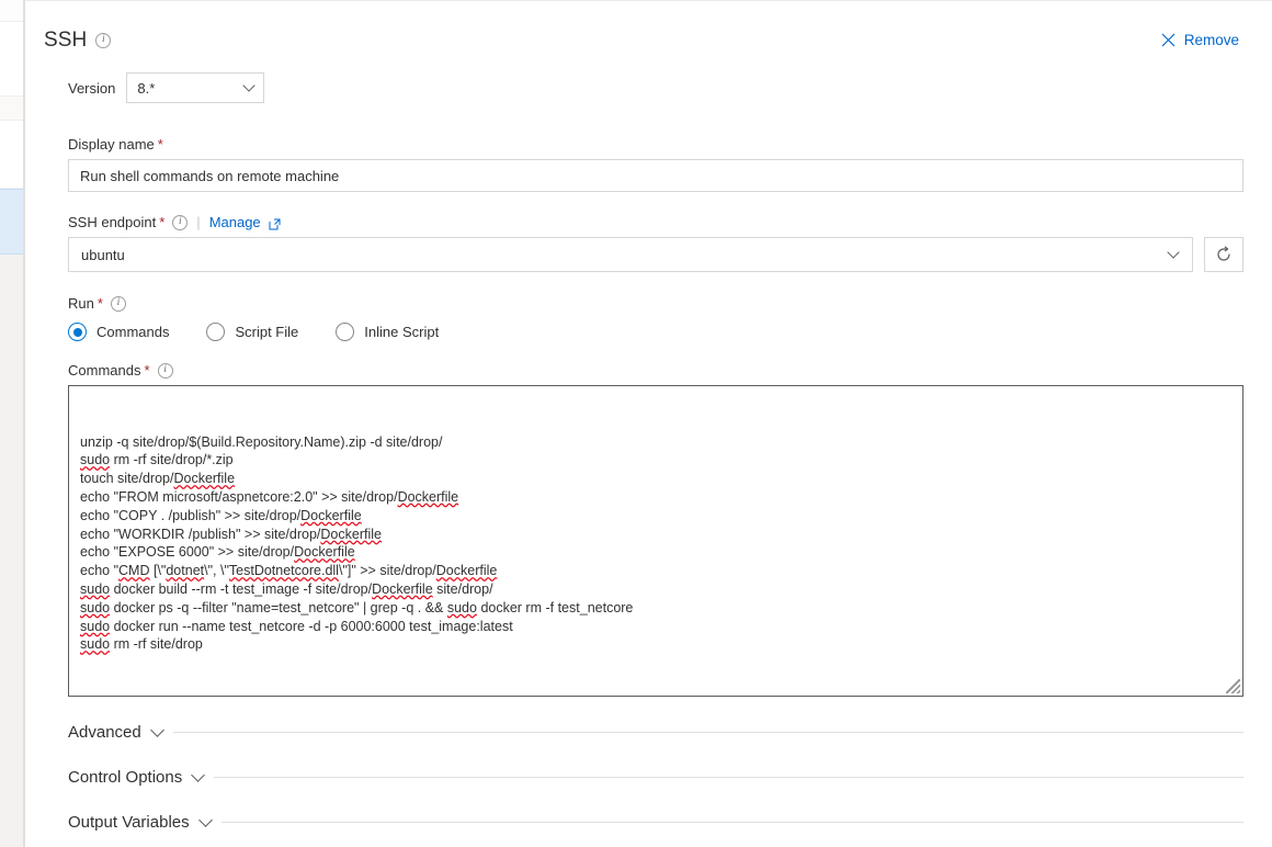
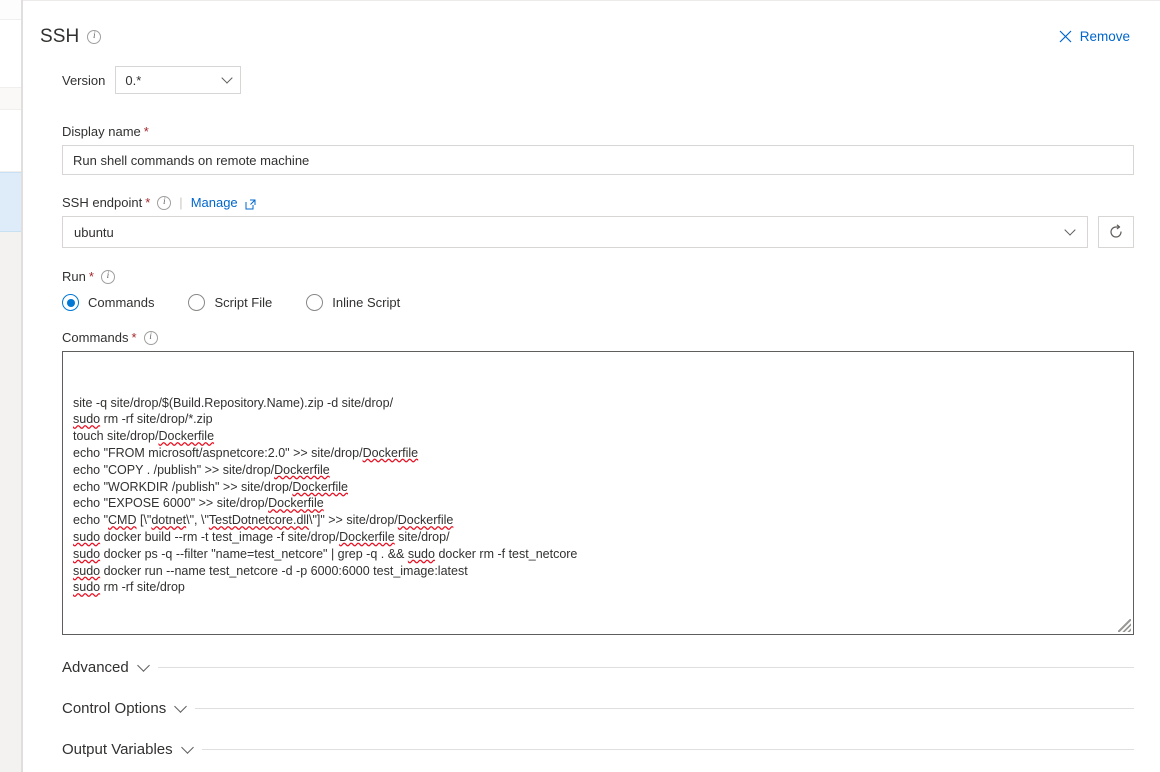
  SSH
  i
  Remove
  Version
- 8.*
+ 0.*
  Display name *
  Run shell commands on remote machine
  SSH endpoint *
  i
  |
  Manage
  ubuntu
  Run *
  i
  Commands
  Script File
  Inline Script
  Commands *
  i
- unzip -q site/drop/$(Build.Repository.Name).zip -d site/drop/
+ site -q site/drop/$(Build.Repository.Name).zip -d site/drop/
  sudo rm -rf site/drop/*.zip
  touch site/drop/Dockerfile
  echo "FROM microsoft/aspnetcore:2.0" >> site/drop/Dockerfile
  echo "COPY . /publish" >> site/drop/Dockerfile
  echo "WORKDIR /publish" >> site/drop/Dockerfile
  echo "EXPOSE 6000" >> site/drop/Dockerfile
  echo "CMD [\"dotnet\", \"TestDotnetcore.dll\"]" >> site/drop/Dockerfile
  sudo docker build --rm -t test_image -f site/drop/Dockerfile site/drop/
  sudo docker ps -q --filter "name=test_netcore" | grep -q . && sudo docker rm -f test_netcore
  sudo docker run --name test_netcore -d -p 6000:6000 test_image:latest
  sudo rm -rf site/drop
  Advanced
  Control Options
  Output Variables
